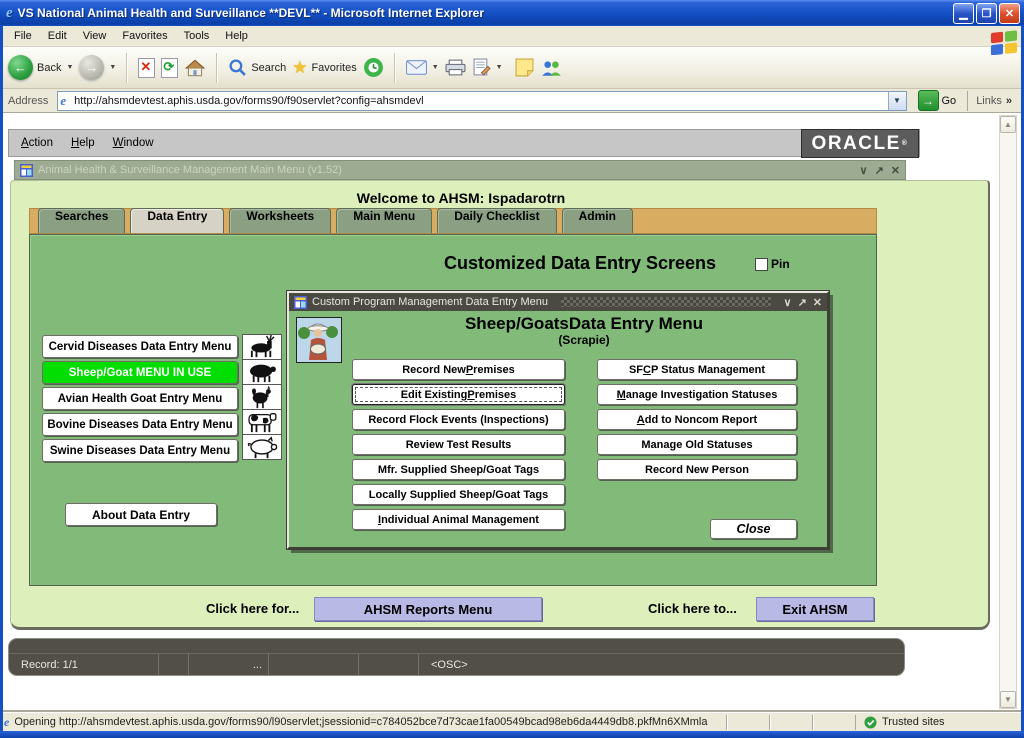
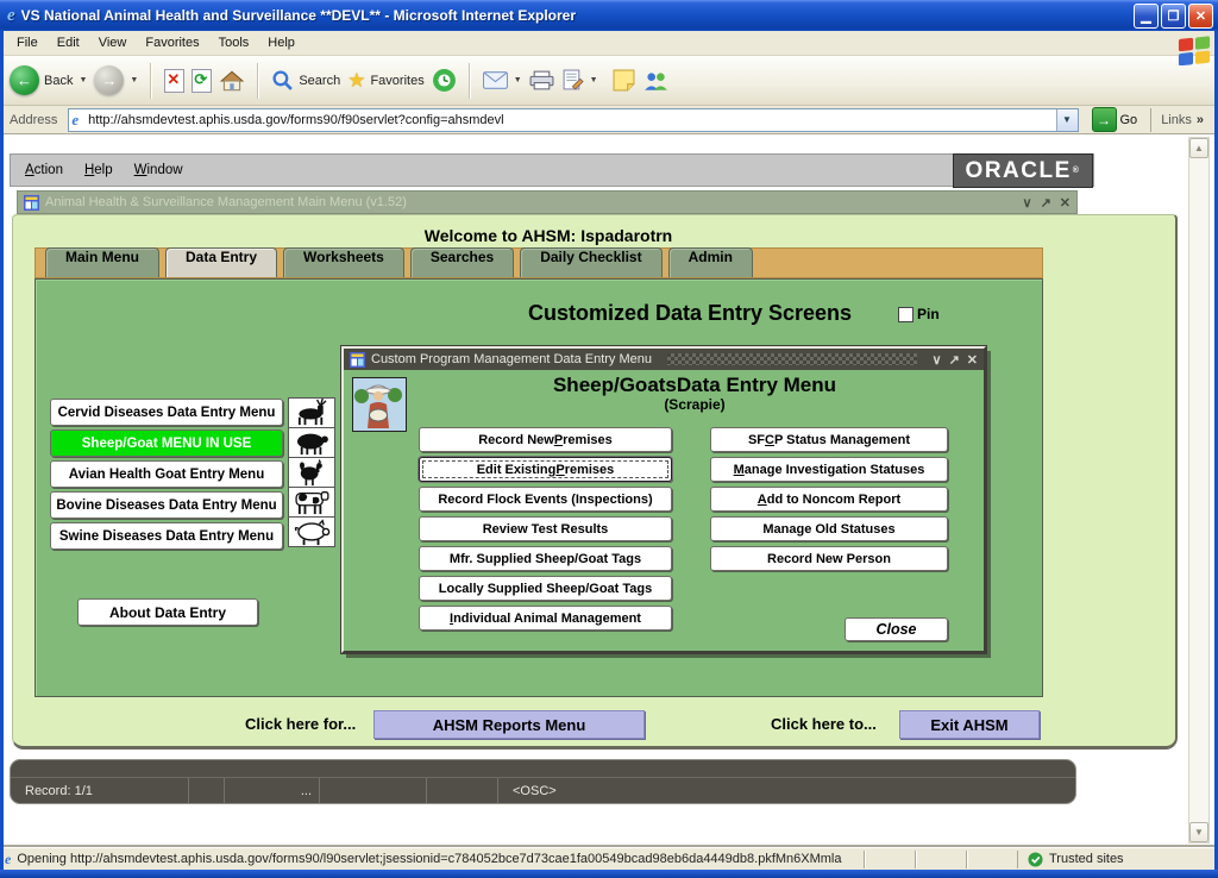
  e
  VS National Animal Health and Surveillance **DEVL** - Microsoft Internet Explorer
  ▁
  ❐
  ✕
  File
  Edit
  View
  Favorites
  Tools
  Help
  ←
  Back
  →
  ✕
  ⟳
  Search
  ★
  Favorites
  Address
  e
  http://ahsmdevtest.aphis.usda.gov/forms90/f90servlet?config=ahsmdevl
  ▼
  →
  Go
  Links
  »
  Action
  Help
  Window
  ORACLE
  Animal Health & Surveillance Management Main Menu (v1.52)
  ∨
  ↗
  ✕
  Welcome to AHSM: Ispadarotrn
- Searches
+ Main Menu
  Data Entry
  Worksheets
- Main Menu
+ Searches
  Daily Checklist
  Admin
  Customized Data Entry Screens
  Pin
  Cervid Diseases Data Entry Menu
  Sheep/Goat MENU IN USE
  Avian Health Goat Entry Menu
  Bovine Diseases Data Entry Menu
  Swine Diseases Data Entry Menu
  About Data Entry
  Custom Program Management Data Entry Menu
  ∨
  ↗
  ✕
  Sheep/GoatsData Entry Menu
  (Scrapie)
  Record New
  P
  remises
  Edit Existing
  P
  remises
  Record Flock Events (Inspections)
  Review Test Results
  Mfr. Supplied Sheep/Goat Tags
  Locally Supplied Sheep/Goat Tags
  I
  ndividual Animal Management
  SF
  C
  P Status Management
  M
  anage Investigation Statuses
  A
  dd to Noncom Report
  Manage Old Statuses
  Record New Person
  Close
  Click here for...
  AHSM Reports Menu
  Click here to...
  Exit AHSM
  Record: 1/1
  ...
  <OSC>
  ▲
  ▼
  e
  Opening http://ahsmdevtest.aphis.usda.gov/forms90/l90servlet;jsessionid=c784052bce7d73cae1fa00549bcad98eb6da4449db8.pkfMn6XMmla
  Trusted sites
